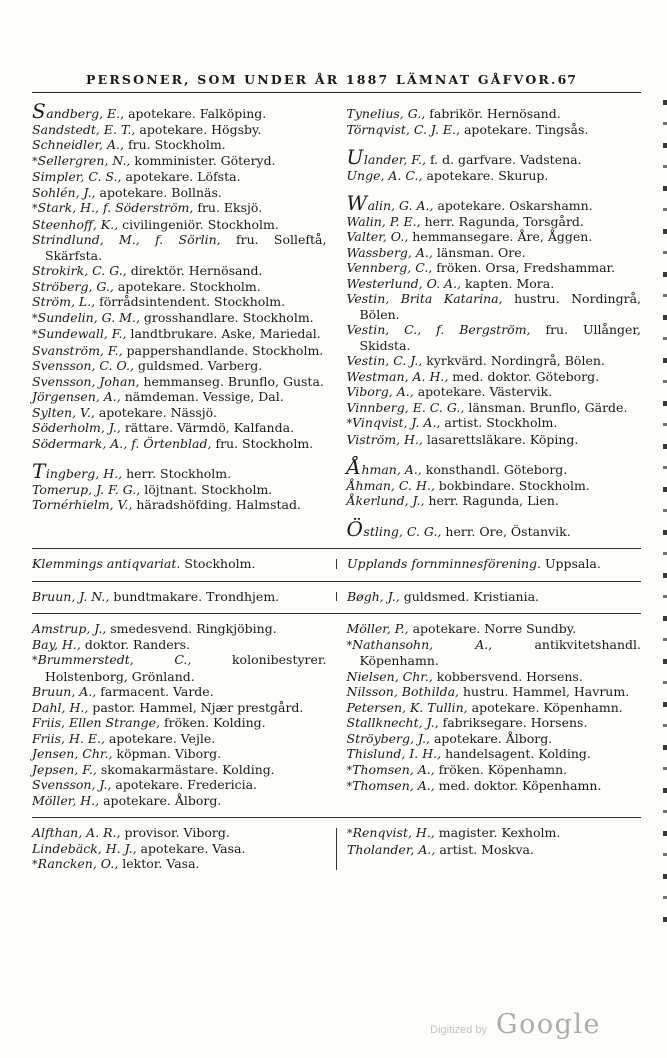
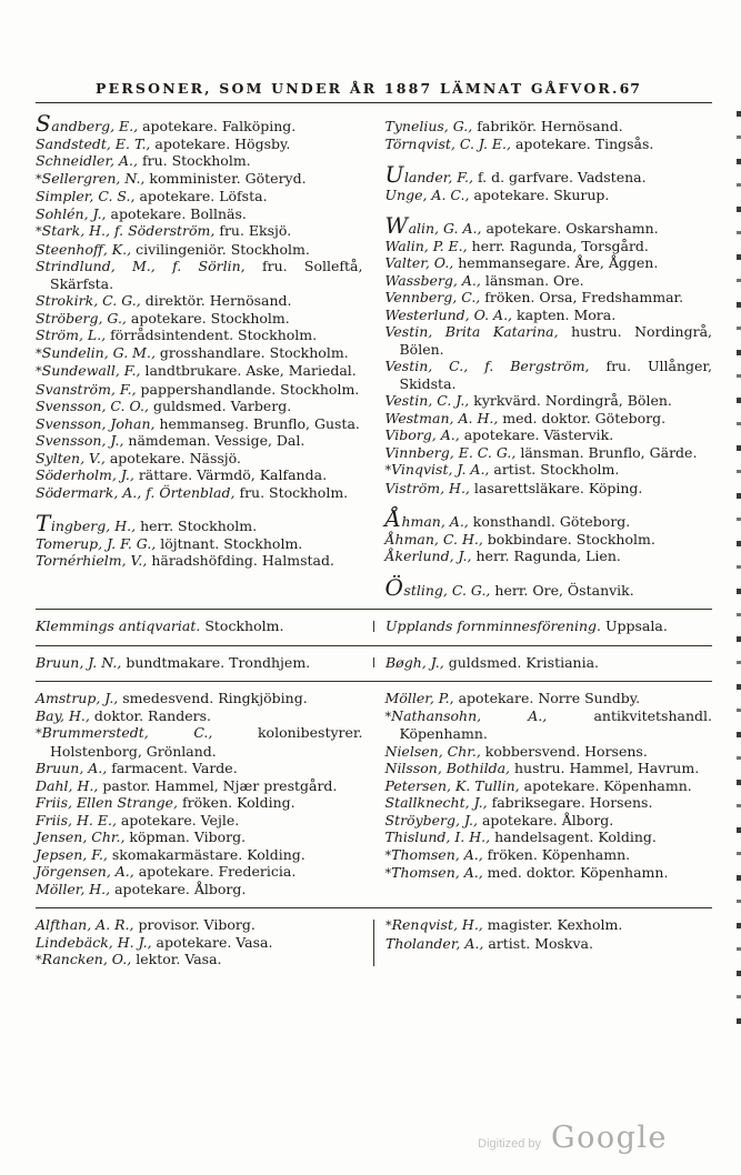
  PERSONER, SOM UNDER ÅR 1887 LÄMNAT GÅFVOR.
  67
  Sandberg, E., apotekare. Falköping.
  Sandstedt, E. T., apotekare. Högsby.
  Schneidler, A., fru. Stockholm.
  *Sellergren, N., komminister. Göteryd.
  Simpler, C. S., apotekare. Löfsta.
  Sohlén, J., apotekare. Bollnäs.
  *Stark, H., f. Söderström, fru. Eksjö.
  Steenhoff, K., civilingeniör. Stockholm.
  Strindlund, M., f. Sörlin, fru. Solleftå, Skärfsta.
  Strokirk, C. G., direktör. Hernösand.
  Ströberg, G., apotekare. Stockholm.
  Ström, L., förrådsintendent. Stockholm.
  *Sundelin, G. M., grosshandlare. Stockholm.
  *Sundewall, F., landtbrukare. Aske, Mariedal.
  Svanström, F., pappershandlande. Stockholm.
  Svensson, C. O., guldsmed. Varberg.
  Svensson, Johan, hemmanseg. Brunflo, Gusta.
- Jörgensen, A., nämdeman. Vessige, Dal.
+ Svensson, J., nämdeman. Vessige, Dal.
  Sylten, V., apotekare. Nässjö.
  Söderholm, J., rättare. Värmdö, Kalfanda.
  Södermark, A., f. Örtenblad, fru. Stockholm.
  Tingberg, H., herr. Stockholm.
  Tomerup, J. F. G., löjtnant. Stockholm.
  Tornérhielm, V., häradshöfding. Halmstad.
  Tynelius, G., fabrikör. Hernösand.
  Törnqvist, C. J. E., apotekare. Tingsås.
  Ulander, F., f. d. garfvare. Vadstena.
  Unge, A. C., apotekare. Skurup.
  Walin, G. A., apotekare. Oskarshamn.
  Walin, P. E., herr. Ragunda, Torsgård.
  Valter, O., hemmansegare. Åre, Åggen.
  Wassberg, A., länsman. Ore.
  Vennberg, C., fröken. Orsa, Fredshammar.
  Westerlund, O. A., kapten. Mora.
  Vestin, Brita Katarina, hustru. Nordingrå, Bölen.
  Vestin, C., f. Bergström, fru. Ullånger, Skidsta.
  Vestin, C. J., kyrkvärd. Nordingrå, Bölen.
  Westman, A. H., med. doktor. Göteborg.
  Viborg, A., apotekare. Västervik.
  Vinnberg, E. C. G., länsman. Brunflo, Gärde.
  *Vinqvist, J. A., artist. Stockholm.
  Viström, H., lasarettsläkare. Köping.
  Åhman, A., konsthandl. Göteborg.
  Åhman, C. H., bokbindare. Stockholm.
  Åkerlund, J., herr. Ragunda, Lien.
  Östling, C. G., herr. Ore, Östanvik.
  Klemmings antiqvariat. Stockholm.
  Upplands fornminnesförening. Uppsala.
  Bruun, J. N., bundtmakare. Trondhjem.
  Bøgh, J., guldsmed. Kristiania.
  Amstrup, J., smedesvend. Ringkjöbing.
  Bay, H., doktor. Randers.
  *Brummerstedt, C., kolonibestyrer. Holstenborg, Grönland.
  Bruun, A., farmacent. Varde.
  Dahl, H., pastor. Hammel, Njær prestgård.
  Friis, Ellen Strange, fröken. Kolding.
  Friis, H. E., apotekare. Vejle.
  Jensen, Chr., köpman. Viborg.
  Jepsen, F., skomakarmästare. Kolding.
- Svensson, J., apotekare. Fredericia.
+ Jörgensen, A., apotekare. Fredericia.
  Möller, H., apotekare. Ålborg.
  Möller, P., apotekare. Norre Sundby.
  *Nathansohn, A., antikvitetshandl. Köpenhamn.
  Nielsen, Chr., kobbersvend. Horsens.
  Nilsson, Bothilda, hustru. Hammel, Havrum.
  Petersen, K. Tullin, apotekare. Köpenhamn.
  Stallknecht, J., fabriksegare. Horsens.
  Ströyberg, J., apotekare. Ålborg.
  Thislund, I. H., handelsagent. Kolding.
  *Thomsen, A., fröken. Köpenhamn.
  *Thomsen, A., med. doktor. Köpenhamn.
  Alfthan, A. R., provisor. Viborg.
  Lindebäck, H. J., apotekare. Vasa.
  *Rancken, O., lektor. Vasa.
  *Renqvist, H., magister. Kexholm.
  Tholander, A., artist. Moskva.
  Digitized by
  Google
